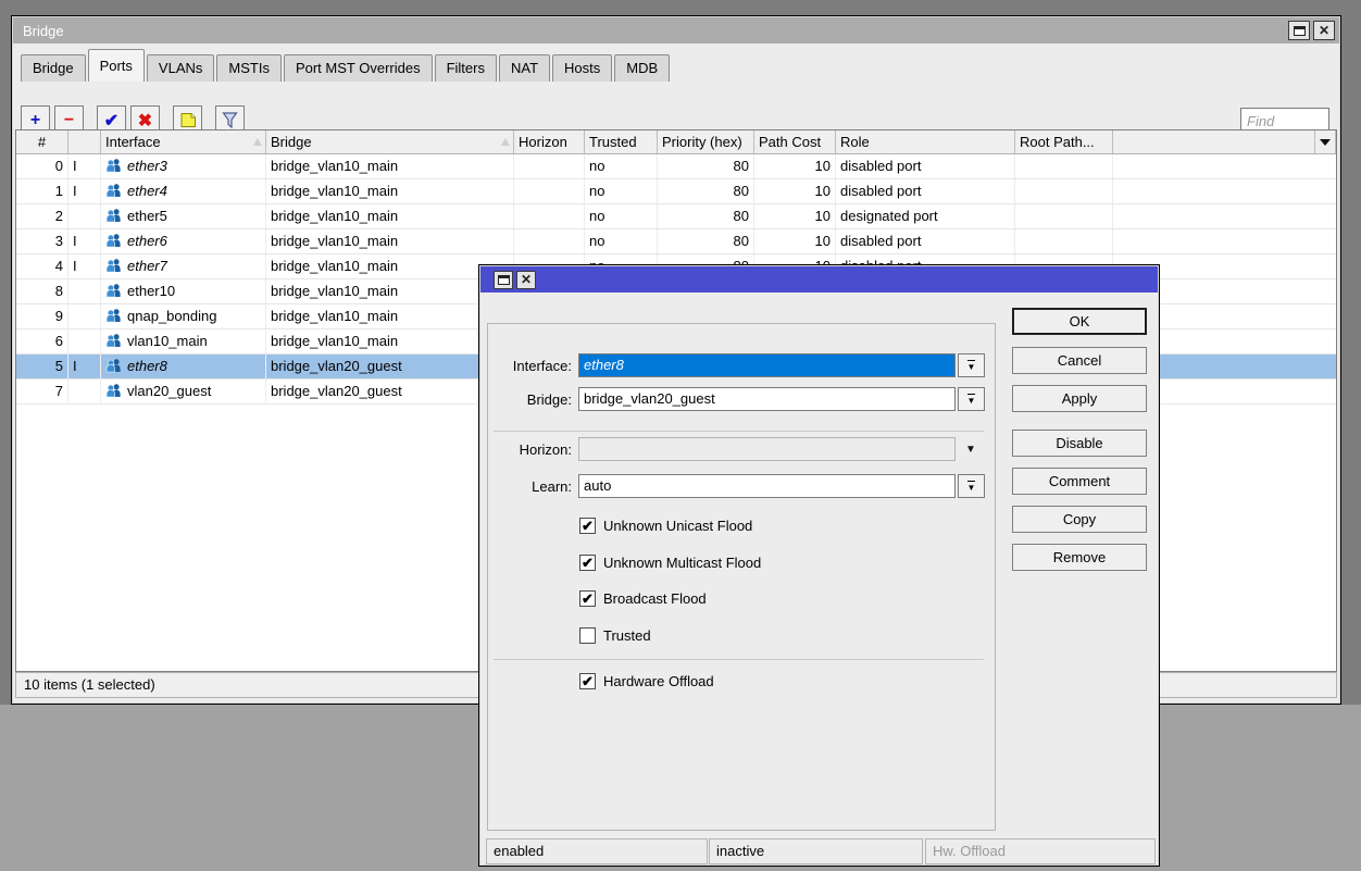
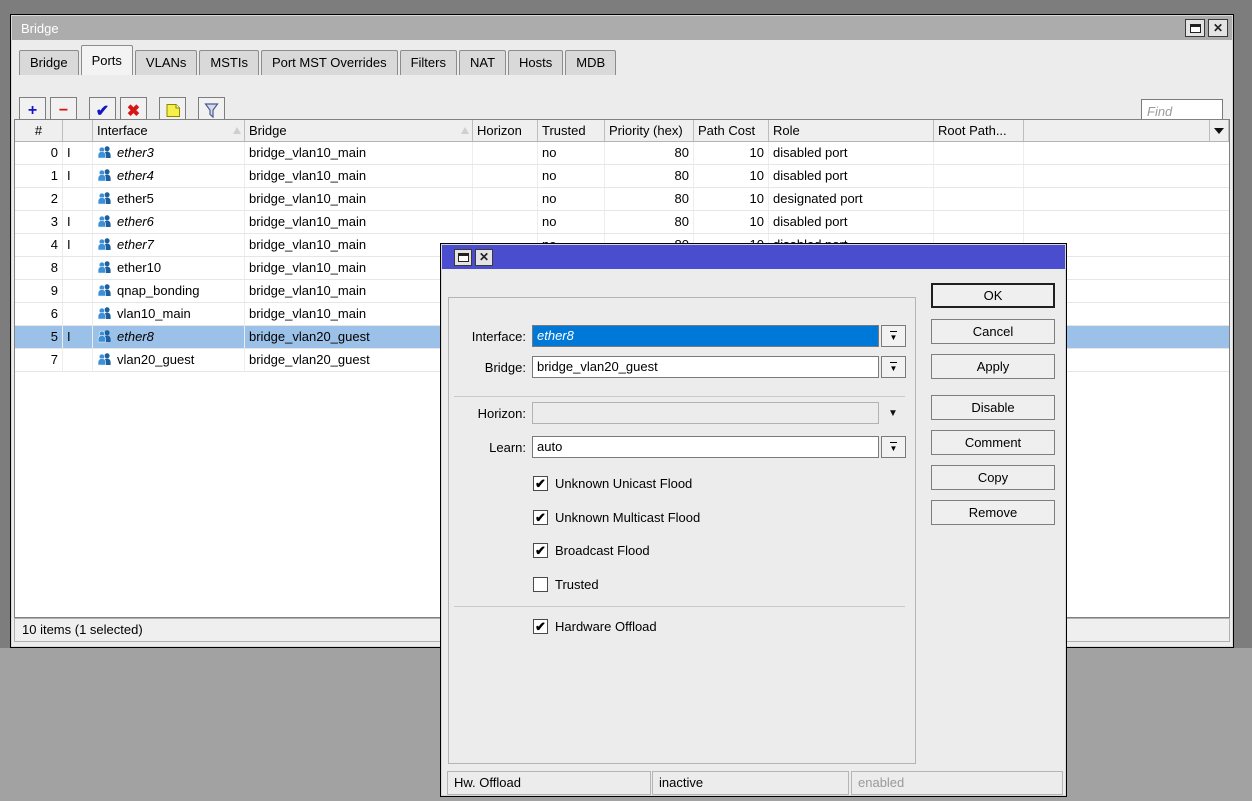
  Bridge
  ✕
  Bridge
  Ports
  VLANs
  MSTIs
  Port MST Overrides
  Filters
  NAT
  Hosts
  MDB
  +
  −
  ✔
  ✖
  Find
  #
  Interface
  Bridge
  Horizon
  Trusted
  Priority (hex)
  Path Cost
  Role
  Root Path...
  0
  I
  ether3
  bridge_vlan10_main
  no
  80
  10
  disabled port
  1
  I
  ether4
  bridge_vlan10_main
  no
  80
  10
  disabled port
  2
  ether5
  bridge_vlan10_main
  no
  80
  10
  designated port
  3
  I
  ether6
  bridge_vlan10_main
  no
  80
  10
  disabled port
  4
  I
  ether7
  bridge_vlan10_main
  8
  ether10
  bridge_vlan10_main
  9
  qnap_bonding
  bridge_vlan10_main
  6
  vlan10_main
  bridge_vlan10_main
  5
  I
  ether8
  bridge_vlan20_guest
  7
  vlan20_guest
  bridge_vlan20_guest
  10 items (1 selected)
  ✕
  Interface:
  ether8
  ▼
  Bridge:
  bridge_vlan20_guest
  ▼
  Horizon:
  ▼
  Learn:
  auto
  ▼
  ✔
  Unknown Unicast Flood
  ✔
  Unknown Multicast Flood
  ✔
  Broadcast Flood
  Trusted
  ✔
  Hardware Offload
  OK
  Cancel
  Apply
  Disable
  Comment
  Copy
  Remove
- enabled
+ Hw. Offload
  inactive
- Hw. Offload
+ enabled
